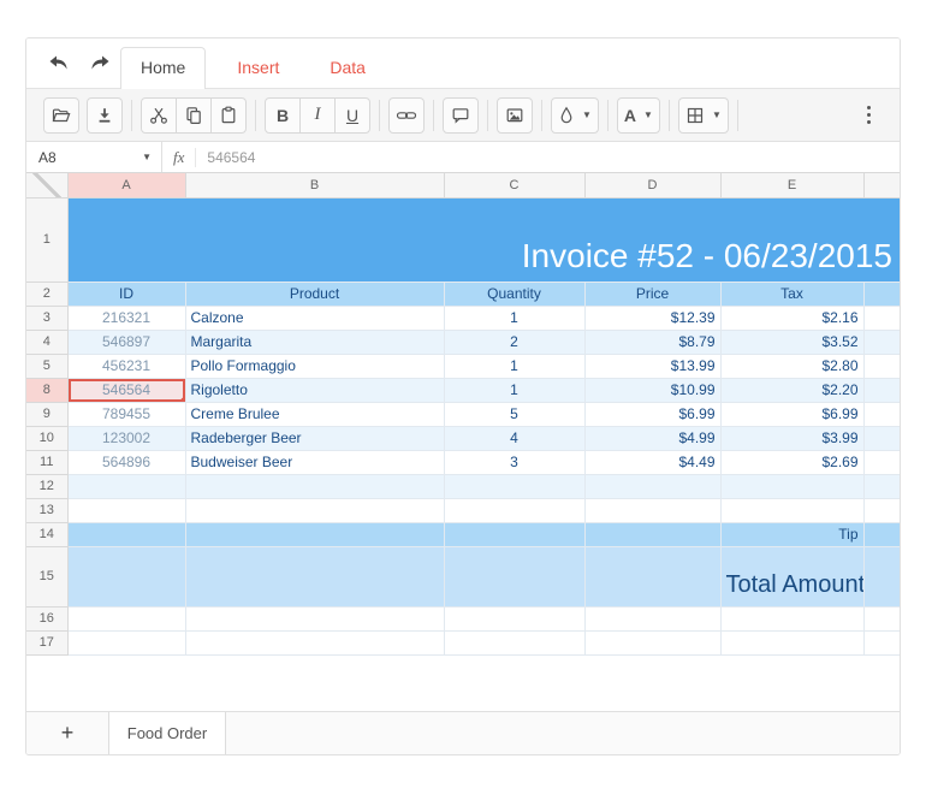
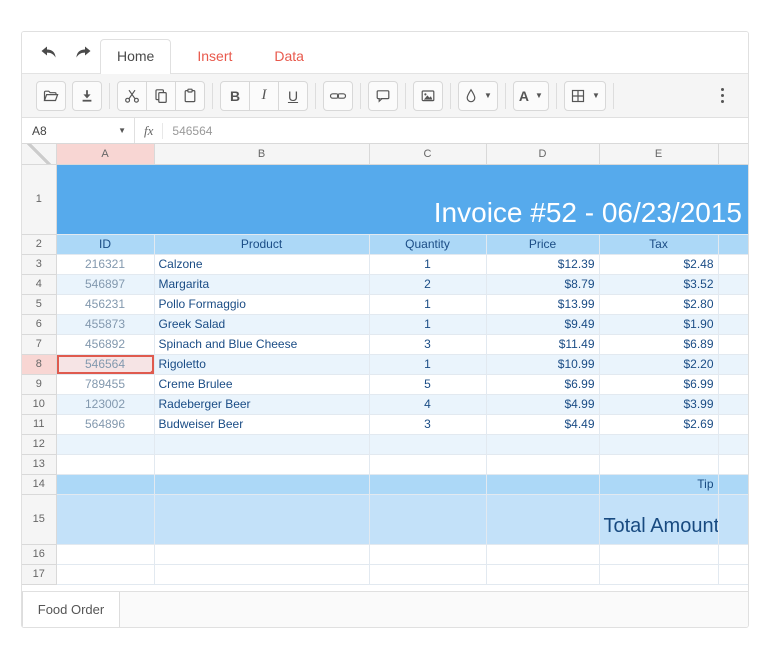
  Home
  Insert
  Data
  B
  I
  U
  ▼
  A
  ▼
  ▼
  A8
  ▼
  fx
  546564
  	A	B	C	D	E
  1	Invoice #52 - 06/23/2015
  2	ID	Product	Quantity	Price	Tax
- 3	216321	Calzone	1	$12.39	$2.16
+ 3	216321	Calzone	1	$12.39	$2.48
  4	546897	Margarita	2	$8.79	$3.52
  5	456231	Pollo Formaggio	1	$13.99	$2.80
+ 6	455873	Greek Salad	1	$9.49	$1.90
+ 7	456892	Spinach and Blue Cheese	3	$11.49	$6.89
  8	546564	Rigoletto	1	$10.99	$2.20
  9	789455	Creme Brulee	5	$6.99	$6.99
  10	123002	Radeberger Beer	4	$4.99	$3.99
  11	564896	Budweiser Beer	3	$4.49	$2.69
  12
  13
  14					Tip
  15					Total Amount
  16
  17
- +
  Food Order
